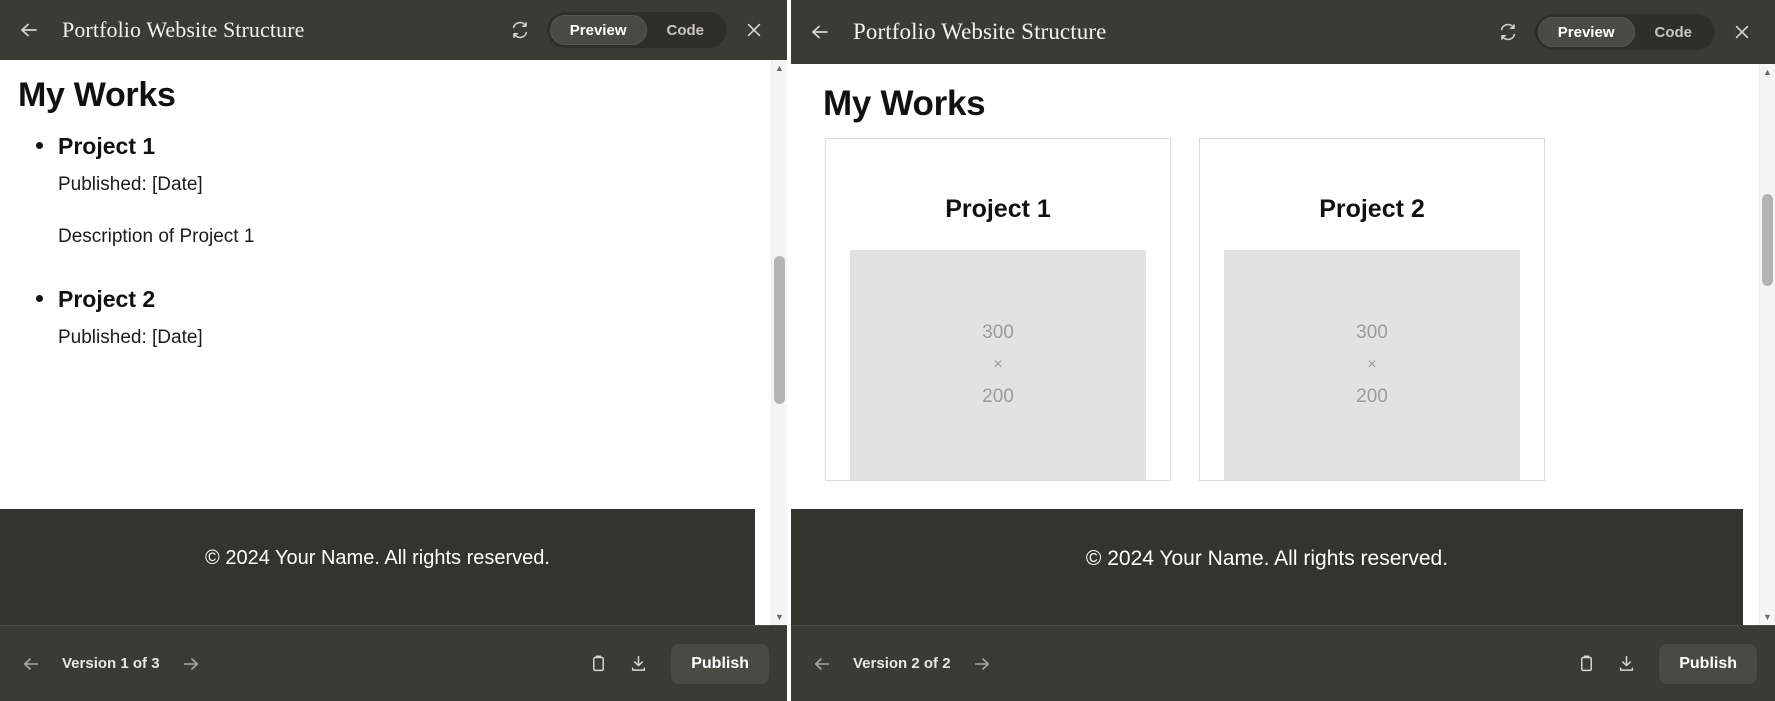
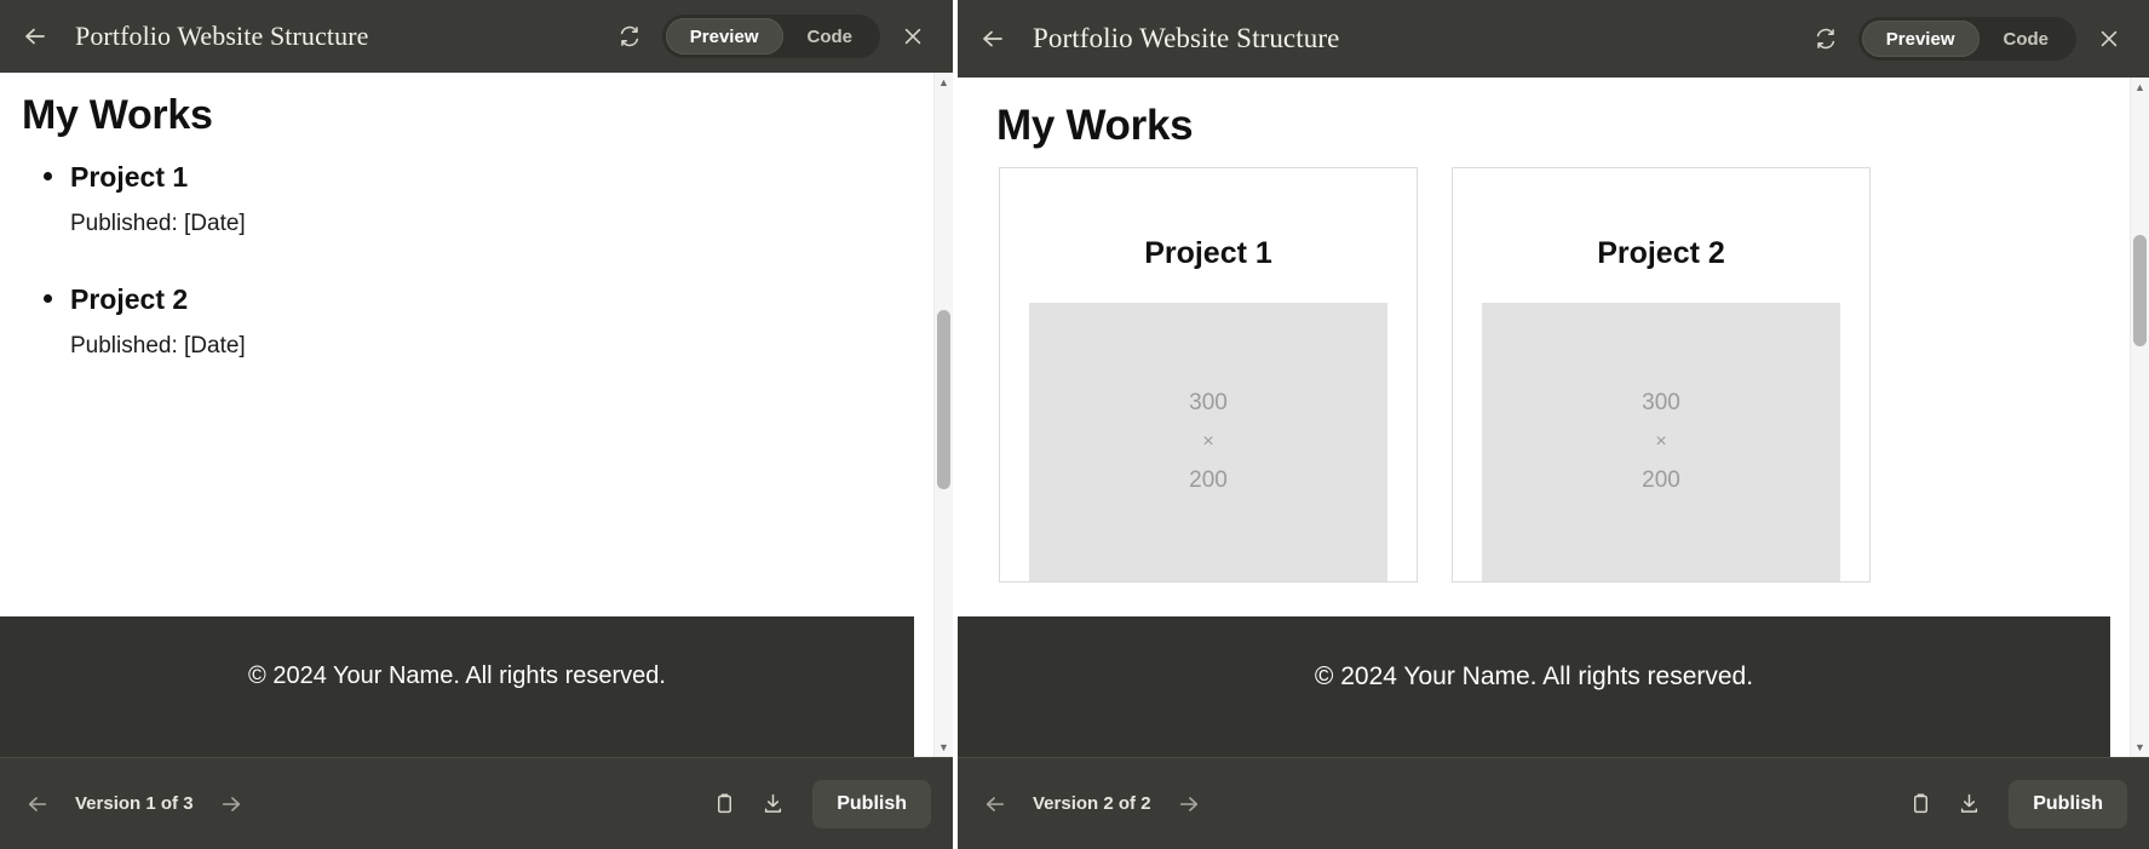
  Portfolio Website Structure
  Preview
  Code
  My Works
  Project 1
  Published: [Date]
- Description of Project 1
  Project 2
  Published: [Date]
  © 2024 Your Name. All rights reserved.
  ▲
  ▼
  Version 1 of 3
  Publish
  Portfolio Website Structure
  Preview
  Code
  My Works
  Project 1
  300
  ×
  200
  Project 2
  300
  ×
  200
  © 2024 Your Name. All rights reserved.
  ▲
  ▼
  Version 2 of 2
  Publish
